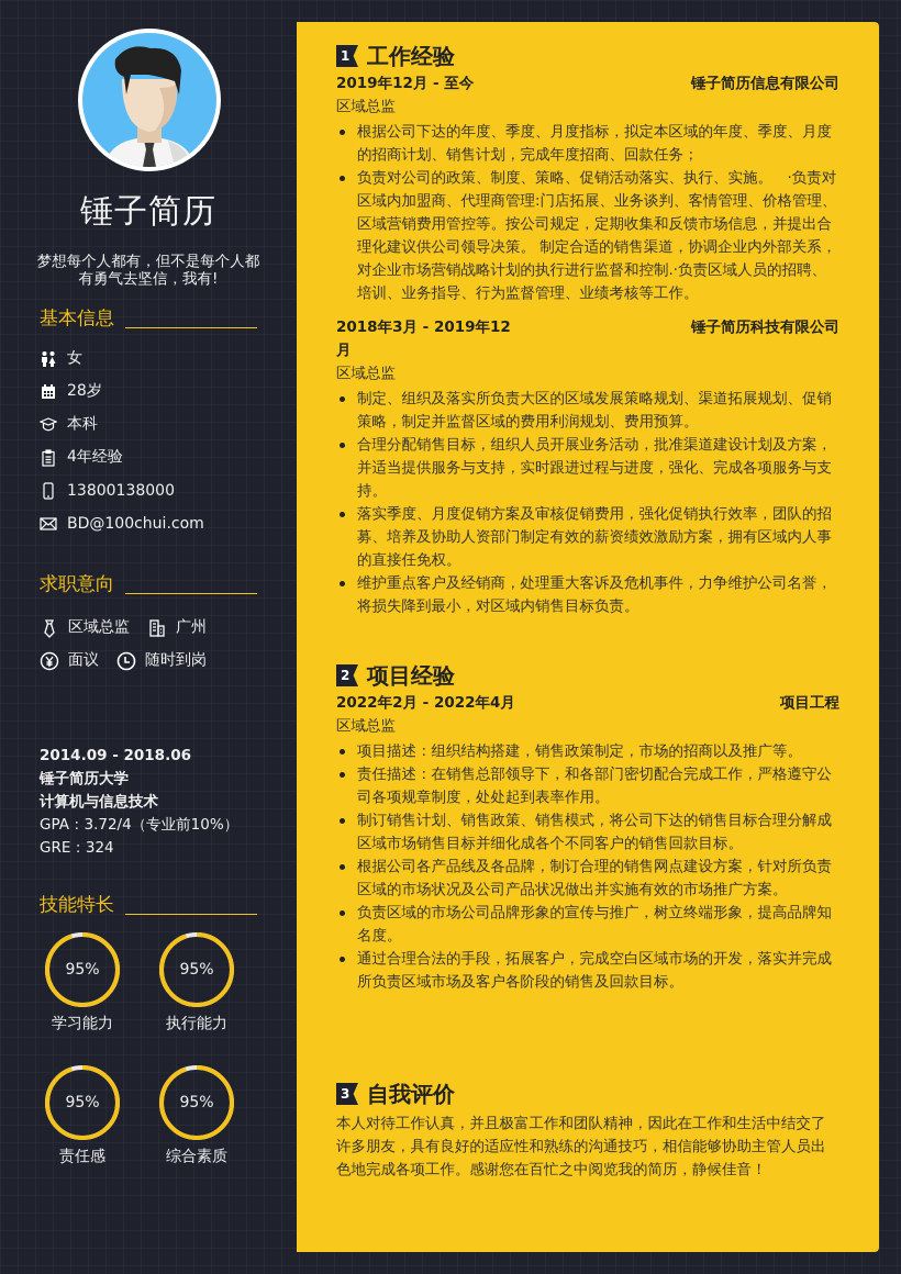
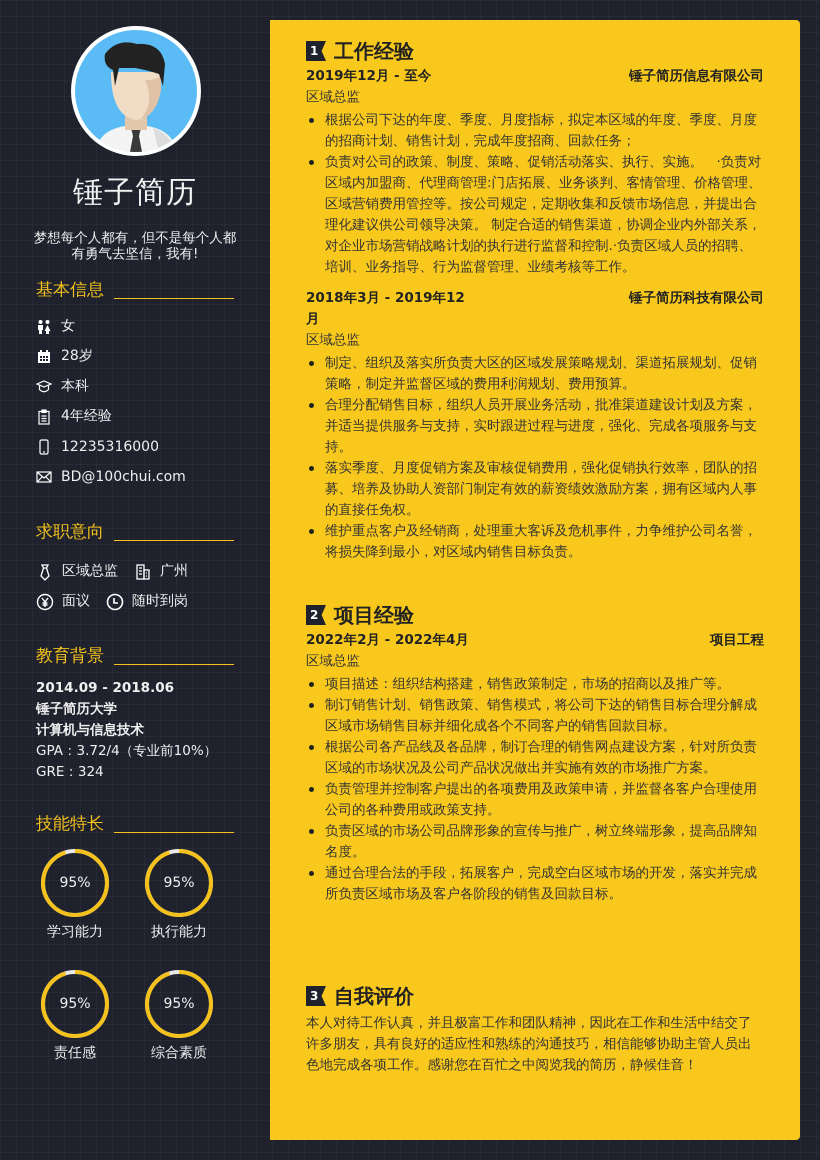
  锤子简历
  梦想每个人都有，但不是每个人都有勇气去坚信，我有!
  基本信息
  女
  28岁
  本科
  4年经验
- 13800138000
+ 12235316000
  BD@100chui.com
  求职意向
  区域总监
  广州
  面议
  随时到岗
+ 教育背景
  2014.09 - 2018.06
  锤子简历大学
  计算机与信息技术
  GPA：3.72/4（专业前10%）
  GRE：324
  技能特长
  95%
  学习能力
  95%
  执行能力
  95%
  责任感
  95%
  综合素质
  1
  工作经验
  2019年12月 - 至今
  锤子简历信息有限公司
  区域总监
  根据公司下达的年度、季度、月度指标，拟定本区域的年度、季度、月度的招商计划、销售计划，完成年度招商、回款任务；
  负责对公司的政策、制度、策略、促销活动落实、执行、实施。 ·负责对区域内加盟商、代理商管理:门店拓展、业务谈判、客情管理、价格管理、区域营销费用管控等。按公司规定，定期收集和反馈市场信息，并提出合理化建议供公司领导决策。 制定合适的销售渠道，协调企业内外部关系，对企业市场营销战略计划的执行进行监督和控制.·负责区域人员的招聘、培训、业务指导、行为监督管理、业绩考核等工作。
  2018年3月 - 2019年12月
  锤子简历科技有限公司
  区域总监
  制定、组织及落实所负责大区的区域发展策略规划、渠道拓展规划、促销策略，制定并监督区域的费用利润规划、费用预算。
  合理分配销售目标，组织人员开展业务活动，批准渠道建设计划及方案，并适当提供服务与支持，实时跟进过程与进度，强化、完成各项服务与支持。
  落实季度、月度促销方案及审核促销费用，强化促销执行效率，团队的招募、培养及协助人资部门制定有效的薪资绩效激励方案，拥有区域内人事的直接任免权。
  维护重点客户及经销商，处理重大客诉及危机事件，力争维护公司名誉，将损失降到最小，对区域内销售目标负责。
  2
  项目经验
  2022年2月 - 2022年4月
  项目工程
  区域总监
  项目描述：组织结构搭建，销售政策制定，市场的招商以及推广等。
- 责任描述：在销售总部领导下，和各部门密切配合完成工作，严格遵守公司各项规章制度，处处起到表率作用。
  制订销售计划、销售政策、销售模式，将公司下达的销售目标合理分解成区域市场销售目标并细化成各个不同客户的销售回款目标。
  根据公司各产品线及各品牌，制订合理的销售网点建设方案，针对所负责区域的市场状况及公司产品状况做出并实施有效的市场推广方案。
+ 负责管理并控制客户提出的各项费用及政策申请，并监督各客户合理使用公司的各种费用或政策支持。
  负责区域的市场公司品牌形象的宣传与推广，树立终端形象，提高品牌知名度。
  通过合理合法的手段，拓展客户，完成空白区域市场的开发，落实并完成所负责区域市场及客户各阶段的销售及回款目标。
  3
  自我评价
  本人对待工作认真，并且极富工作和团队精神，因此在工作和生活中结交了许多朋友，具有良好的适应性和熟练的沟通技巧，相信能够协助主管人员出色地完成各项工作。感谢您在百忙之中阅览我的简历，静候佳音！
